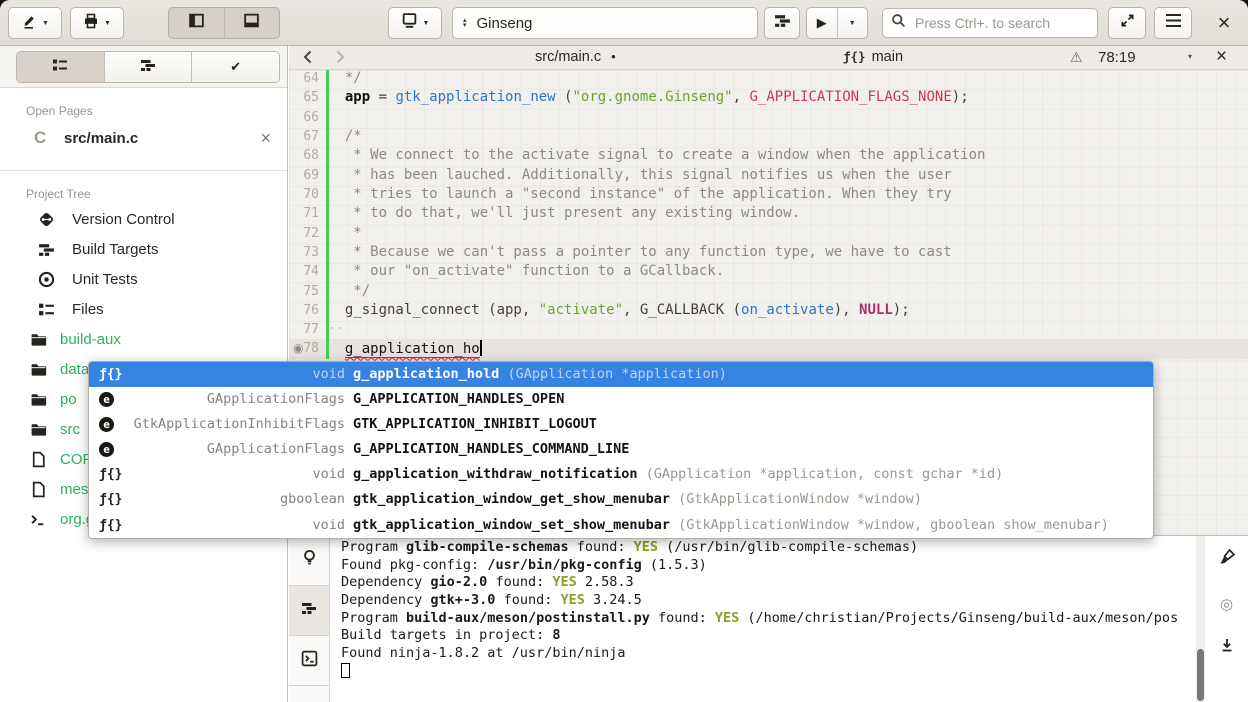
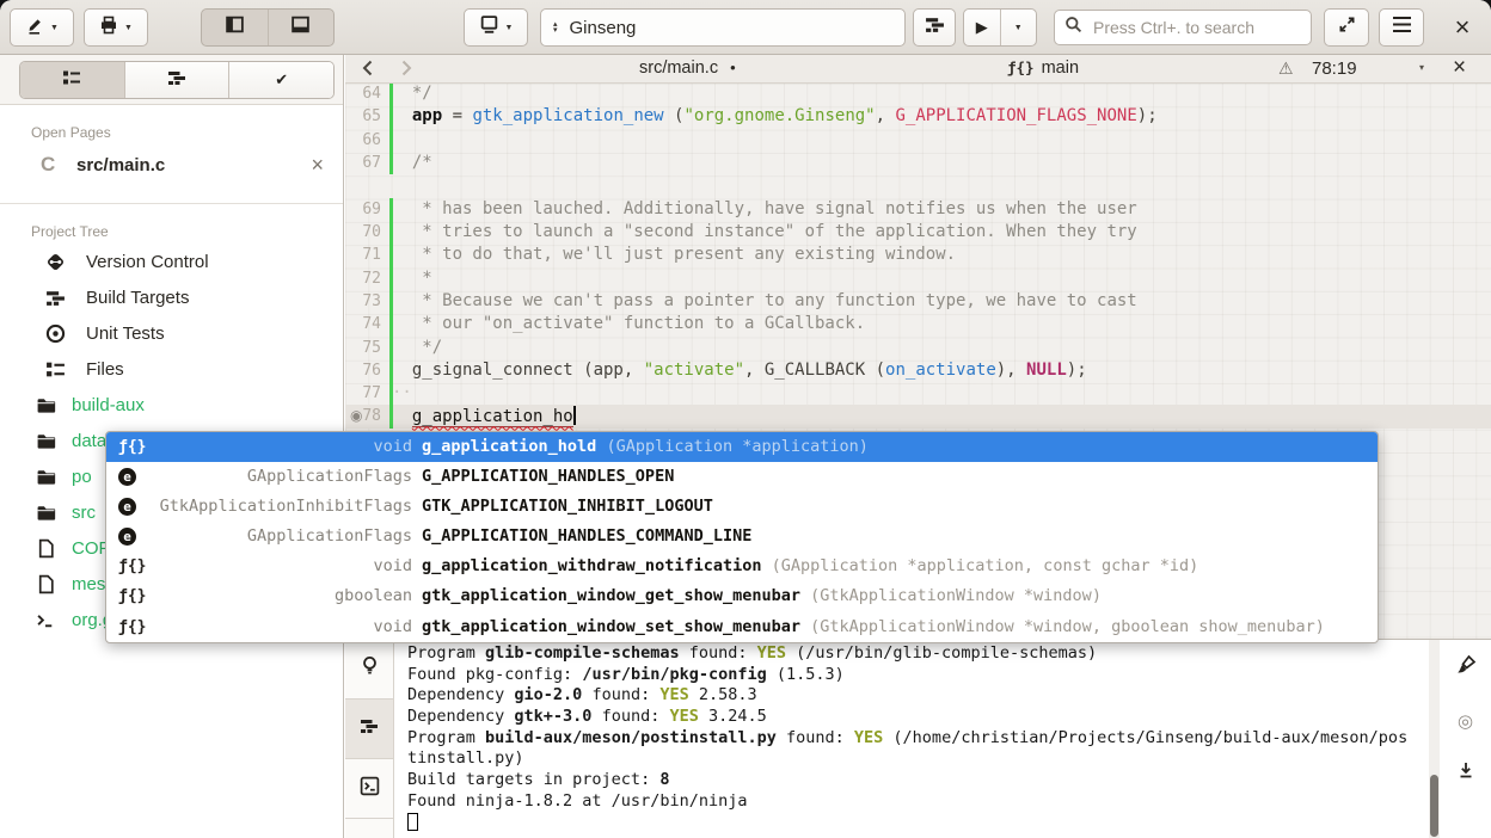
  Ginseng
  ▶
  Press Ctrl+. to search
  ×
  ✔
  Open Pages
  C
  src/main.c
  ×
  Project Tree
  Version Control
  Build Targets
  Unit Tests
  Files
  build-aux
  data
  po
  src
  src/main.c •
  ƒ{} main
  ⚠
  78:19
  ▾
  ×
  64
  */
  65
  app = gtk_application_new ("org.gnome.Ginseng", G_APPLICATION_FLAGS_NONE);
  66
  67
  /*
- 68
- * We connect to the activate signal to create a window when the application
  69
- * has been lauched. Additionally, this signal notifies us when the user
+ * has been lauched. Additionally, have signal notifies us when the user
  70
  * tries to launch a "second instance" of the application. When they try
  71
  * to do that, we'll just present any existing window.
  72
  *
  73
  * Because we can't pass a pointer to any function type, we have to cast
  74
  * our "on_activate" function to a GCallback.
  75
  */
  76
  g_signal_connect (app, "activate", G_CALLBACK (on_activate), NULL);
  77
  ··
  78
  ◉
  g_application_ho
  ƒ{}
  void
  g_application_hold (GApplication *application)
  e
  GApplicationFlags
  G_APPLICATION_HANDLES_OPEN
  e
  GtkApplicationInhibitFlags
  GTK_APPLICATION_INHIBIT_LOGOUT
  e
  GApplicationFlags
  G_APPLICATION_HANDLES_COMMAND_LINE
  ƒ{}
  void
  g_application_withdraw_notification (GApplication *application, const gchar *id)
  ƒ{}
  gboolean
  gtk_application_window_get_show_menubar (GtkApplicationWindow *window)
  ƒ{}
  void
  gtk_application_window_set_show_menubar (GtkApplicationWindow *window, gboolean show_menubar)
  Program glib-compile-schemas found: YES (/usr/bin/glib-compile-schemas)
  Found pkg-config: /usr/bin/pkg-config (1.5.3)
  Dependency gio-2.0 found: YES 2.58.3
  Dependency gtk+-3.0 found: YES 3.24.5
  Program build-aux/meson/postinstall.py found: YES (/home/christian/Projects/Ginseng/build-aux/meson/pos
+ tinstall.py)
  Build targets in project: 8
  Found ninja-1.8.2 at /usr/bin/ninja
  ◎
